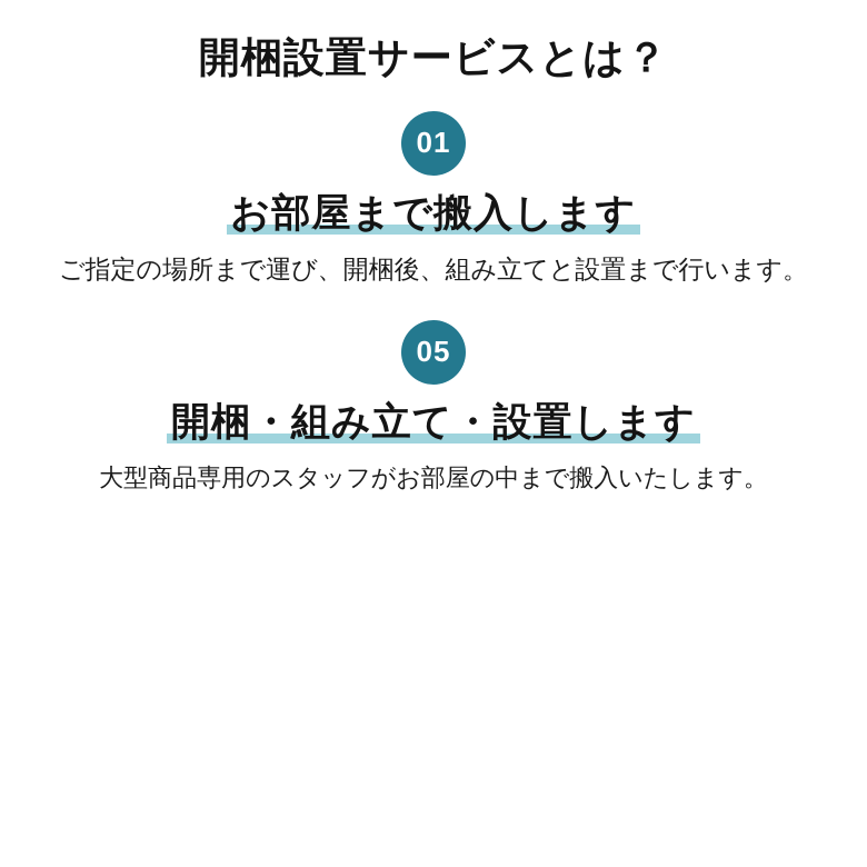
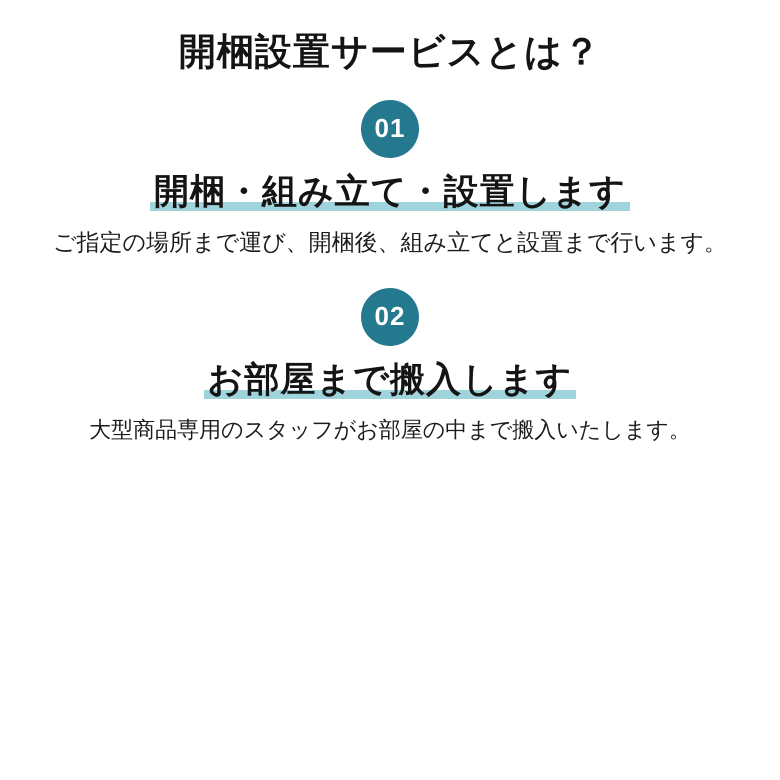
  開梱設置サービスとは？
  01
- お部屋まで搬入します
+ 開梱・組み立て・設置します
  ご指定の場所まで運び、開梱後、組み立てと設置まで行います。
- 05
+ 02
- 開梱・組み立て・設置します
+ お部屋まで搬入します
  大型商品専用のスタッフがお部屋の中まで搬入いたします。
